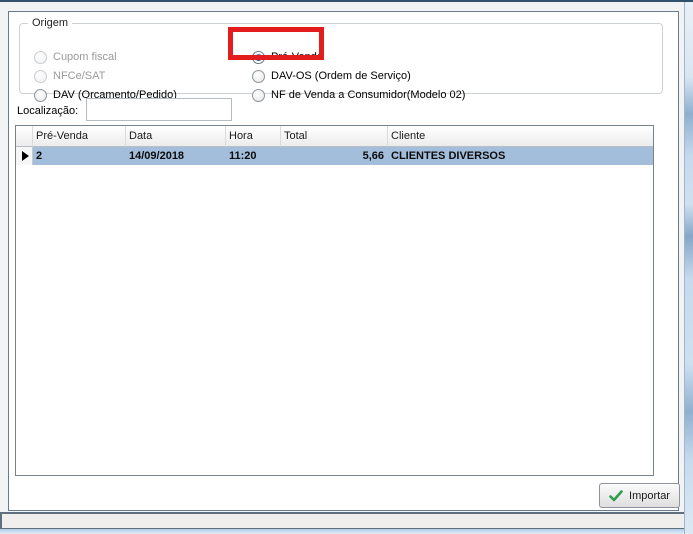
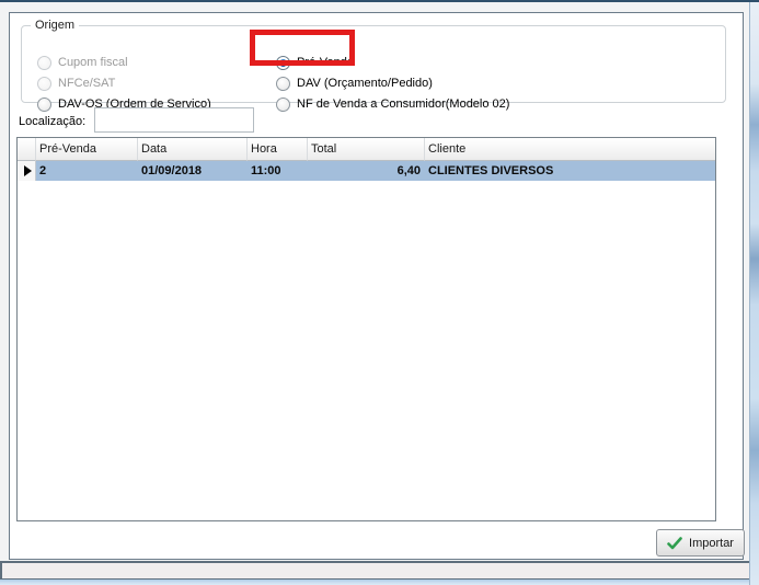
  Origem
  Cupom fiscal
  NFCe/SAT
- DAV (Orçamento/Pedido)
+ DAV-OS (Ordem de Serviço)
  Pré-Venda
- DAV-OS (Ordem de Serviço)
+ DAV (Orçamento/Pedido)
  NF de Venda a Consumidor(Modelo 02)
  Localização:
  Pré-Venda
  Data
  Hora
  Total
  Cliente
  2
- 14/09/2018
+ 01/09/2018
- 11:20
+ 11:00
- 5,66
+ 6,40
  CLIENTES DIVERSOS
  Importar
